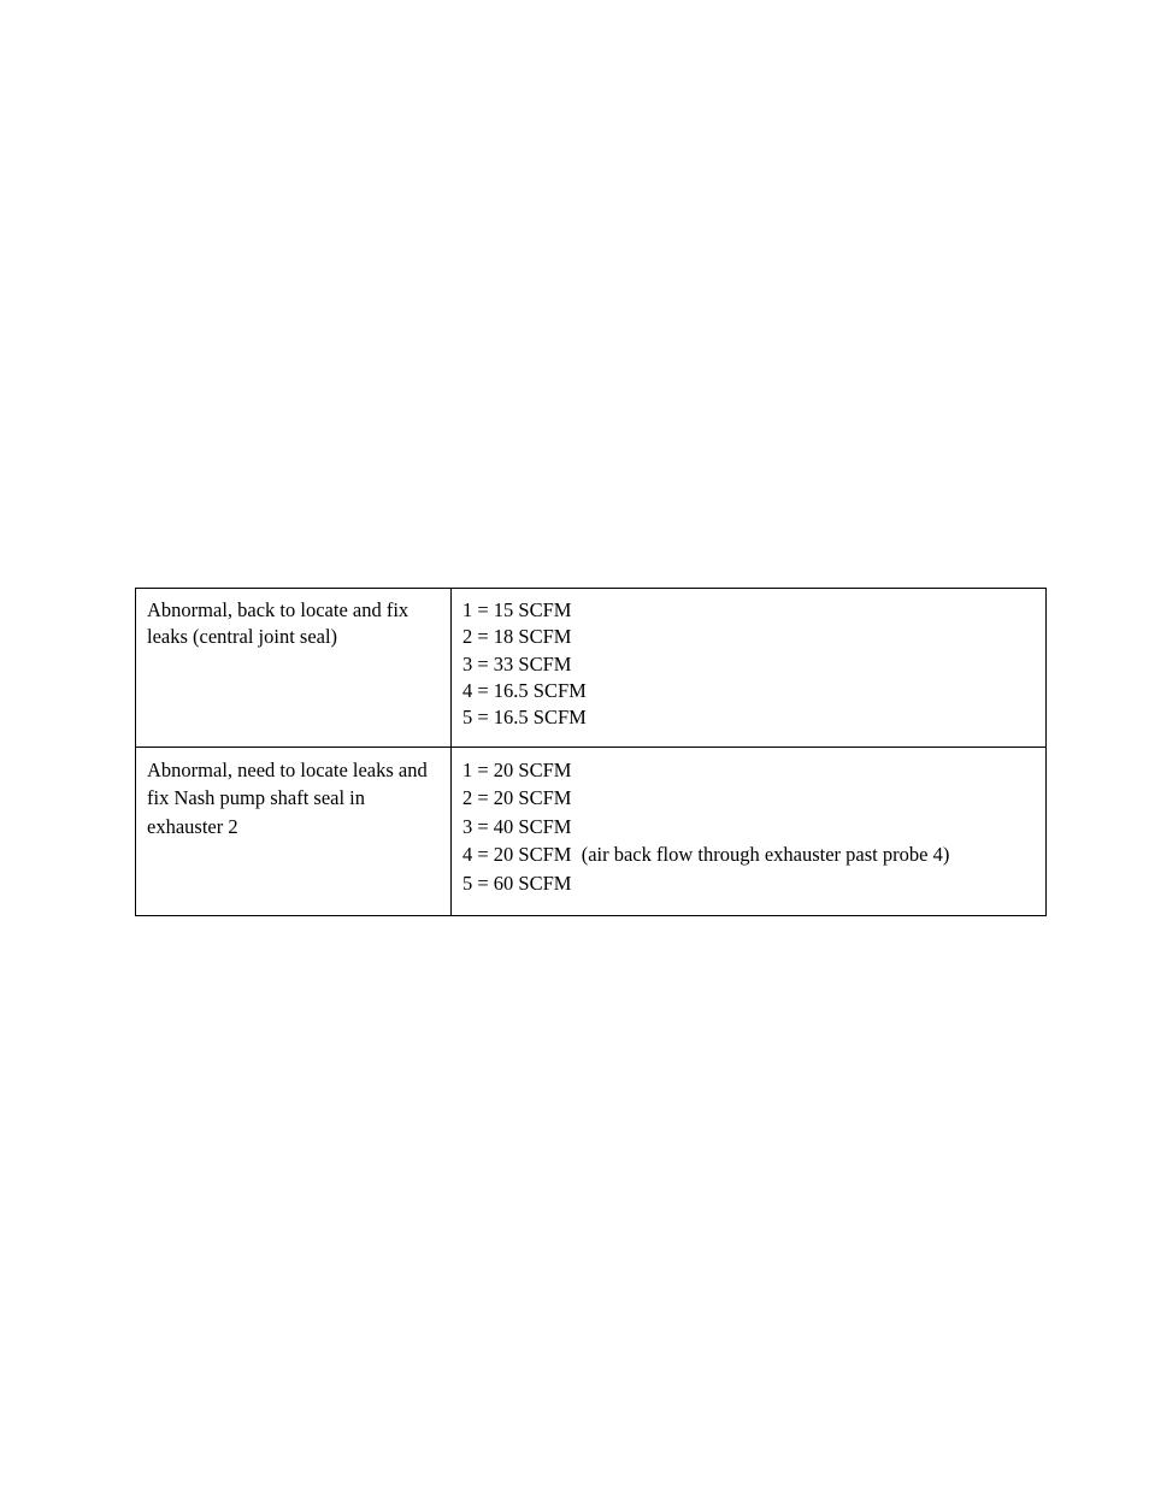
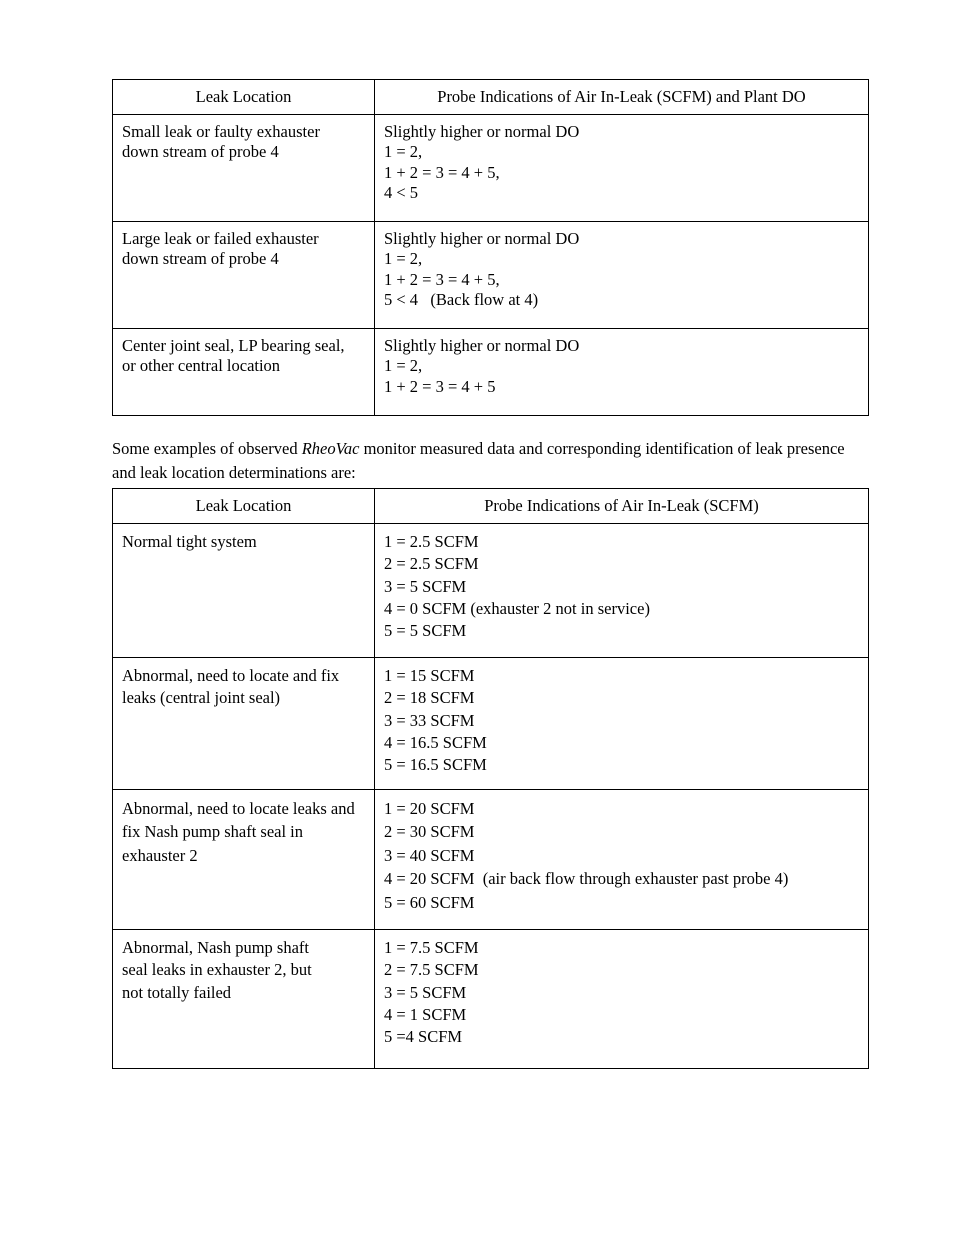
+ Leak Location	Probe Indications of Air In-Leak (SCFM) and Plant DO
+ Small leak or faulty exhauster down stream of probe 4	Slightly higher or normal DO 1 = 2, 1 + 2 = 3 = 4 + 5, 4 < 5
+ Large leak or failed exhauster down stream of probe 4	Slightly higher or normal DO 1 = 2, 1 + 2 = 3 = 4 + 5, 5 < 4 (Back flow at 4)
+ Center joint seal, LP bearing seal, or other central location	Slightly higher or normal DO 1 = 2, 1 + 2 = 3 = 4 + 5
+ Some examples of observed RheoVac monitor measured data and corresponding identification of leak presence and leak location determinations are:
+ Leak Location	Probe Indications of Air In-Leak (SCFM)
+ Normal tight system	1 = 2.5 SCFM 2 = 2.5 SCFM 3 = 5 SCFM 4 = 0 SCFM (exhauster 2 not in service) 5 = 5 SCFM
- Abnormal, back to locate and fix leaks (central joint seal)	1 = 15 SCFM 2 = 18 SCFM 3 = 33 SCFM 4 = 16.5 SCFM 5 = 16.5 SCFM
+ Abnormal, need to locate and fix leaks (central joint seal)	1 = 15 SCFM 2 = 18 SCFM 3 = 33 SCFM 4 = 16.5 SCFM 5 = 16.5 SCFM
- Abnormal, need to locate leaks and fix Nash pump shaft seal in exhauster 2	1 = 20 SCFM 2 = 20 SCFM 3 = 40 SCFM 4 = 20 SCFM (air back flow through exhauster past probe 4) 5 = 60 SCFM
+ Abnormal, need to locate leaks and fix Nash pump shaft seal in exhauster 2	1 = 20 SCFM 2 = 30 SCFM 3 = 40 SCFM 4 = 20 SCFM (air back flow through exhauster past probe 4) 5 = 60 SCFM
+ Abnormal, Nash pump shaft seal leaks in exhauster 2, but not totally failed	1 = 7.5 SCFM 2 = 7.5 SCFM 3 = 5 SCFM 4 = 1 SCFM 5 =4 SCFM
